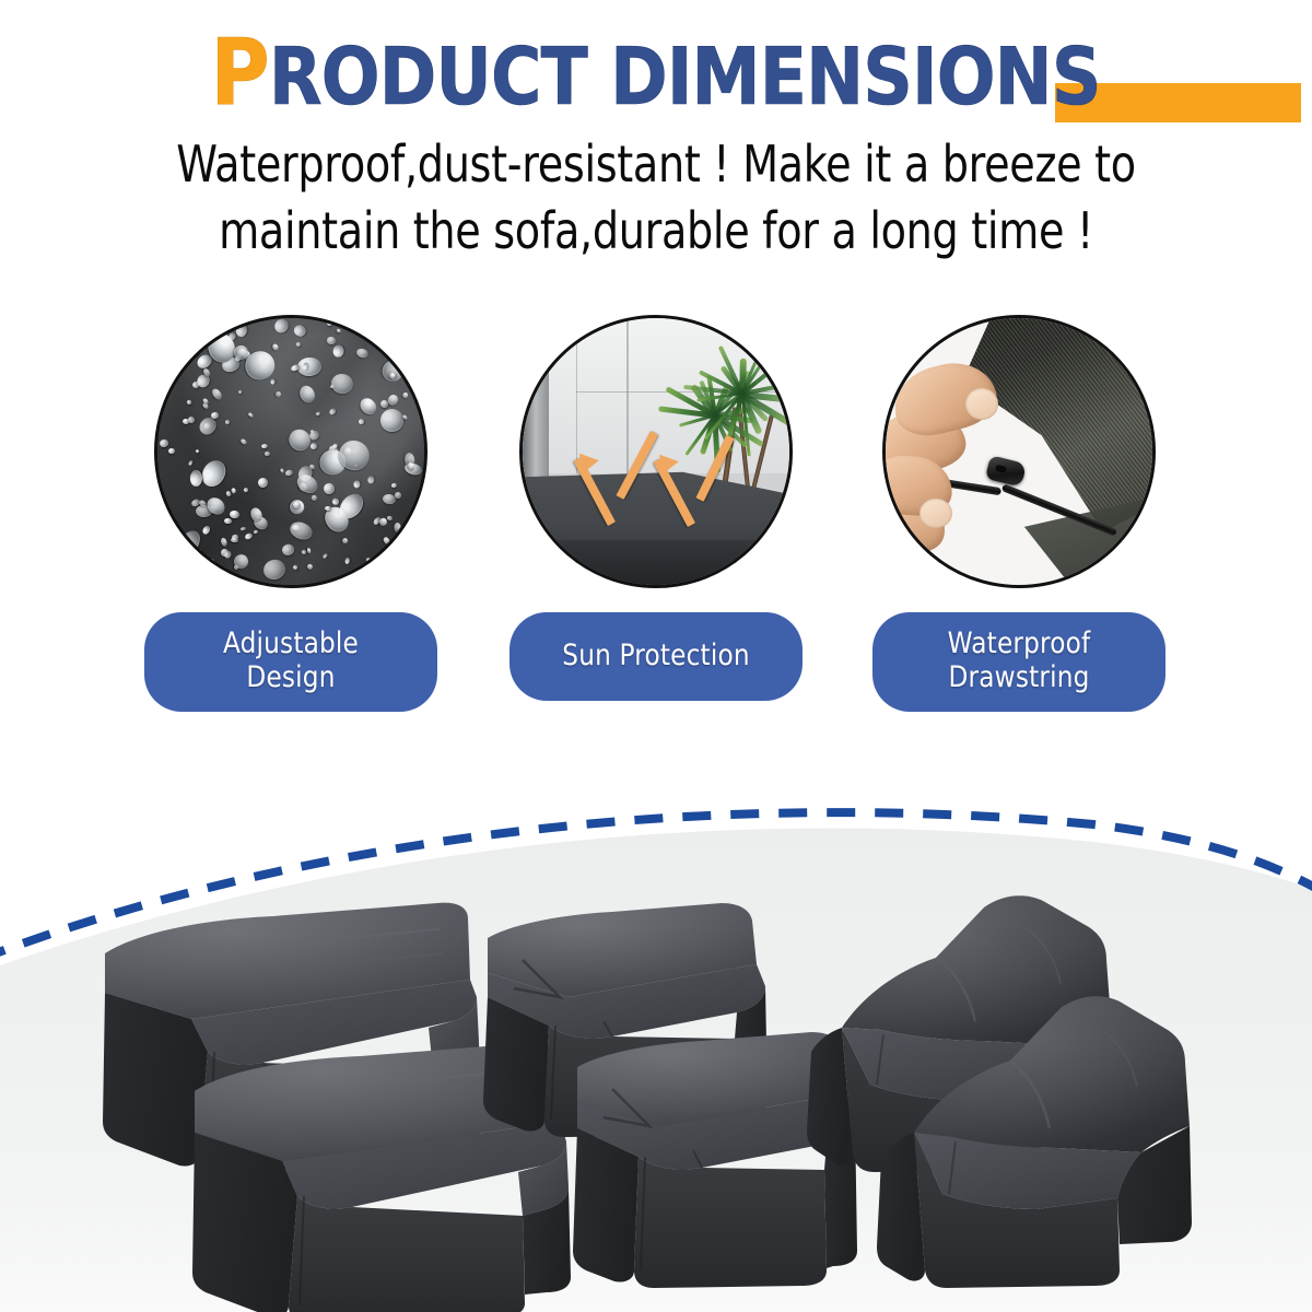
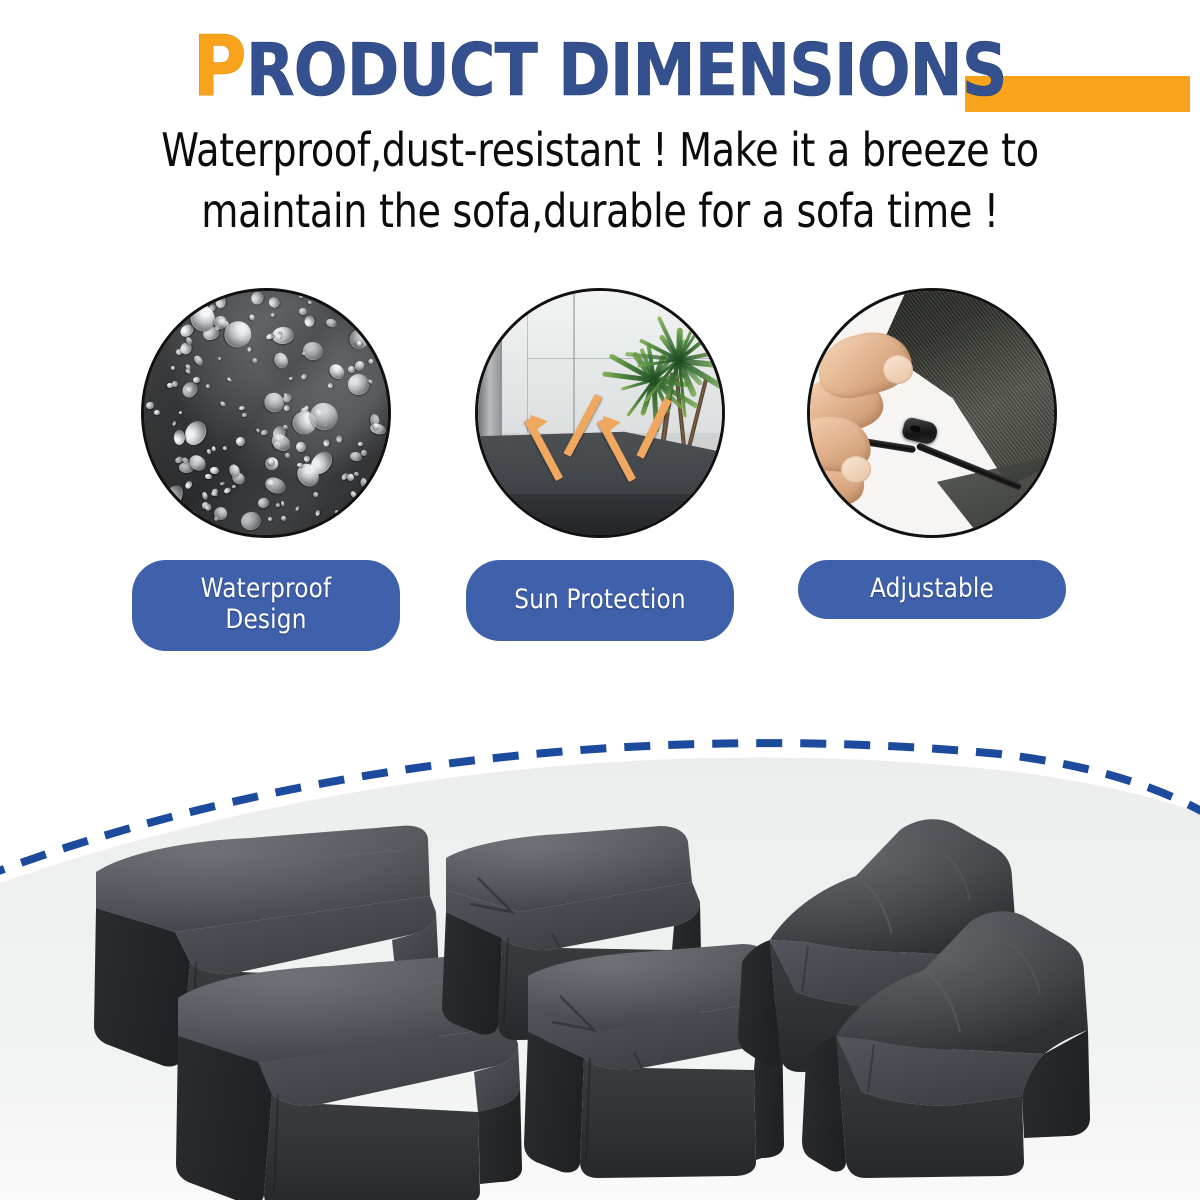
  PRODUCT DIMENSIONS
  Waterproof,dust-resistant ! Make it a breeze to
- maintain the sofa,durable for a long time !
+ maintain the sofa,durable for a sofa time !
- Adjustable
+ Waterproof
  Design
  Sun Protection
- Waterproof
+ Adjustable
- Drawstring
